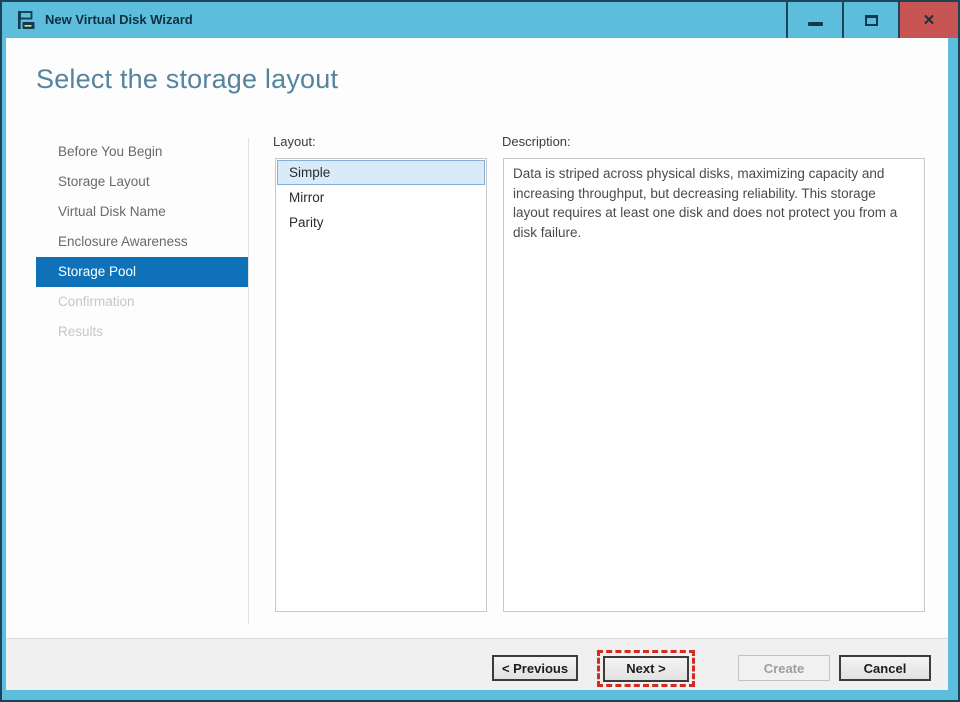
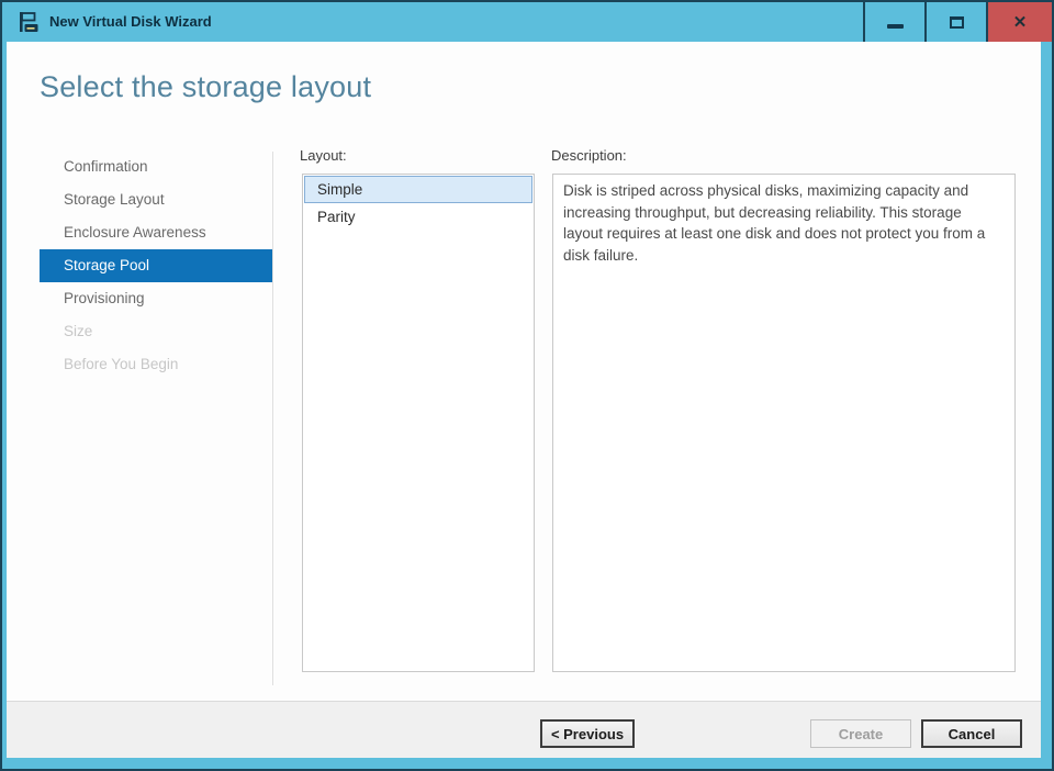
  New Virtual Disk Wizard
  ✕
  Select the storage layout
- Before You Begin
+ Confirmation
  Storage Layout
- Virtual Disk Name
  Enclosure Awareness
  Storage Pool
+ Provisioning
+ Size
- Confirmation
+ Before You Begin
- Results
  Layout:
  Simple
- Mirror
  Parity
  Description:
- Data is striped across physical disks, maximizing capacity and increasing throughput, but decreasing reliability. This storage layout requires at least one disk and does not protect you from a disk failure.
+ Disk is striped across physical disks, maximizing capacity and increasing throughput, but decreasing reliability. This storage layout requires at least one disk and does not protect you from a disk failure.
  < Previous
- Next >
  Create
  Cancel
